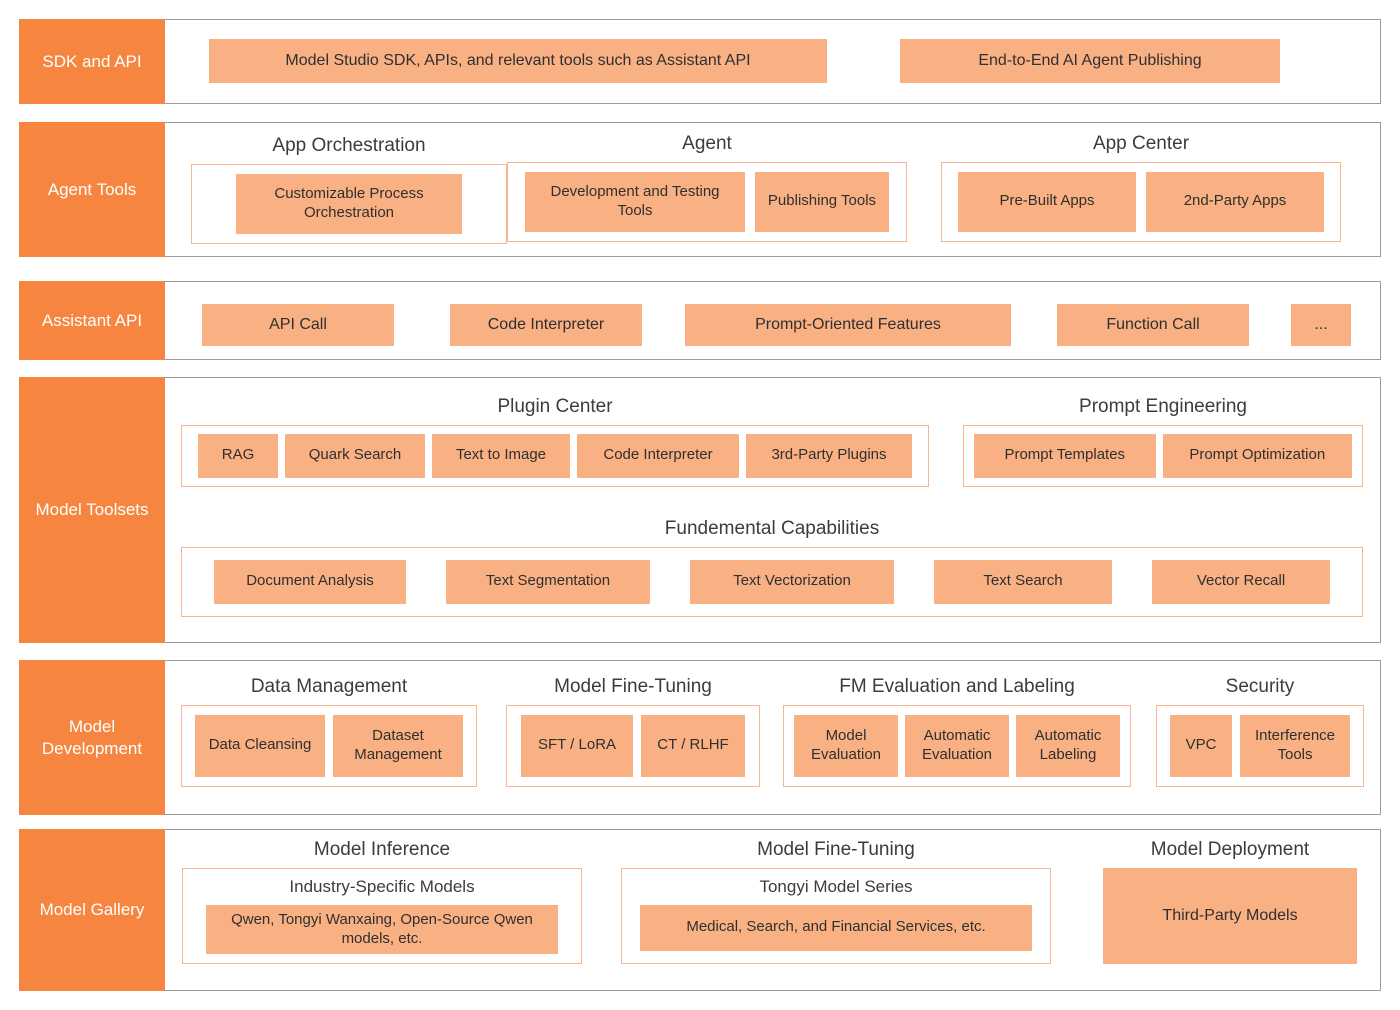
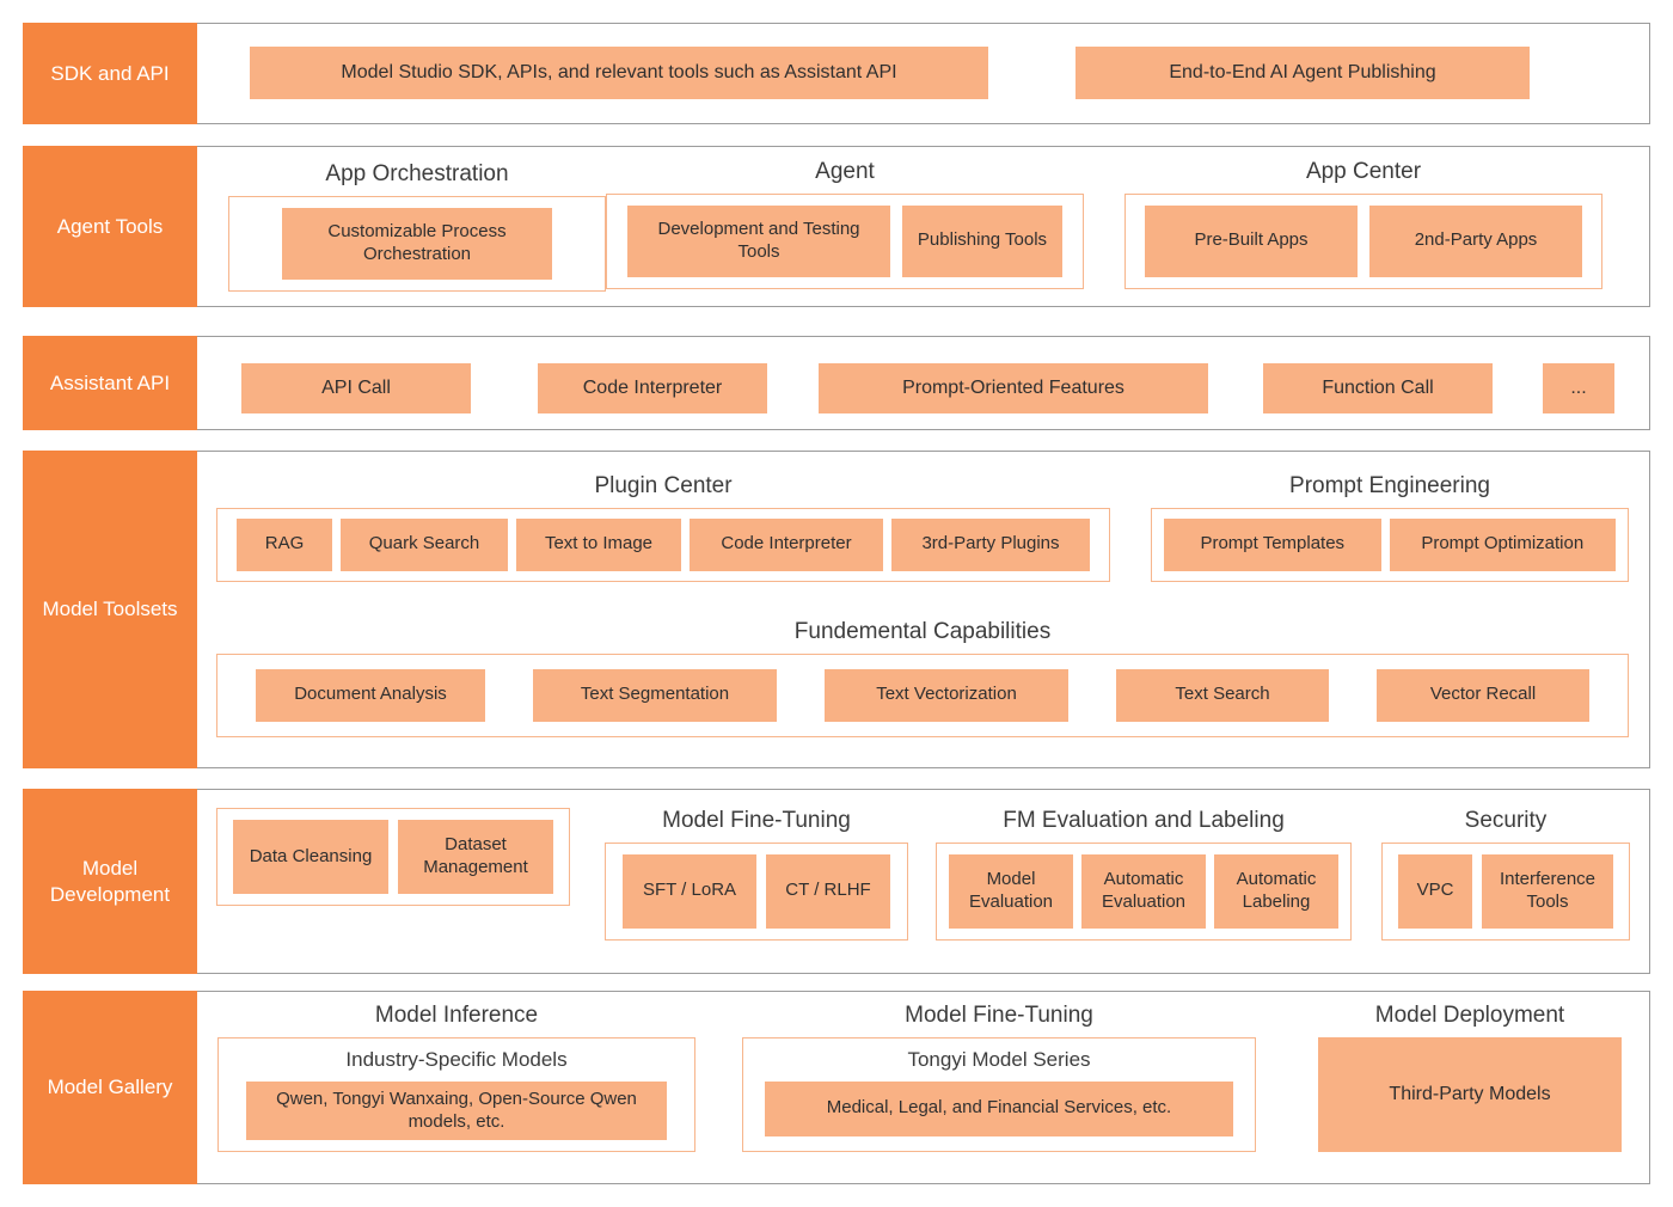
  SDK and API
  Model Studio SDK, APIs, and relevant tools such as Assistant API
  End-to-End AI Agent Publishing
  Agent Tools
  App Orchestration
  Customizable Process Orchestration
  Agent
  Development and Testing Tools
  Publishing Tools
  App Center
  Pre-Built Apps
  2nd-Party Apps
  Assistant API
  API Call
  Code Interpreter
  Prompt-Oriented Features
  Function Call
  ...
  Model Toolsets
  Plugin Center
  RAG
  Quark Search
  Text to Image
  Code Interpreter
  3rd-Party Plugins
  Prompt Engineering
  Prompt Templates
  Prompt Optimization
  Fundemental Capabilities
  Document Analysis
  Text Segmentation
  Text Vectorization
  Text Search
  Vector Recall
  Model Development
- Data Management
  Data Cleansing
  Dataset Management
  Model Fine-Tuning
  SFT / LoRA
  CT / RLHF
  FM Evaluation and Labeling
  Model Evaluation
  Automatic Evaluation
  Automatic Labeling
  Security
  VPC
  Interference Tools
  Model Gallery
  Model Inference
  Industry-Specific Models
  Qwen, Tongyi Wanxaing, Open-Source Qwen models, etc.
  Model Fine-Tuning
  Tongyi Model Series
- Medical, Search, and Financial Services, etc.
+ Medical, Legal, and Financial Services, etc.
  Model Deployment
  Third-Party Models
